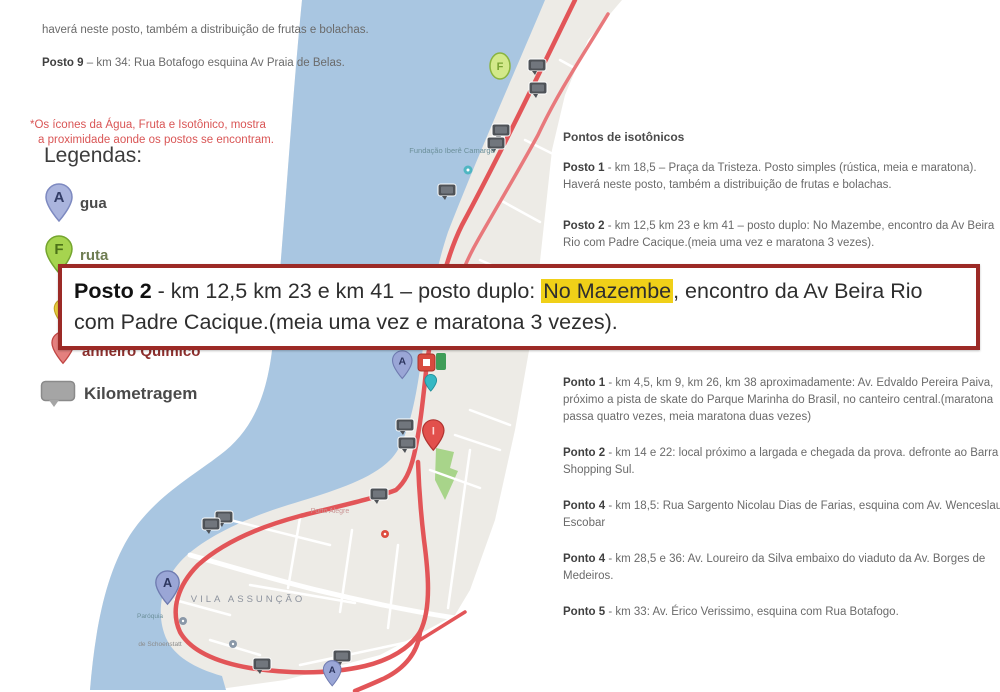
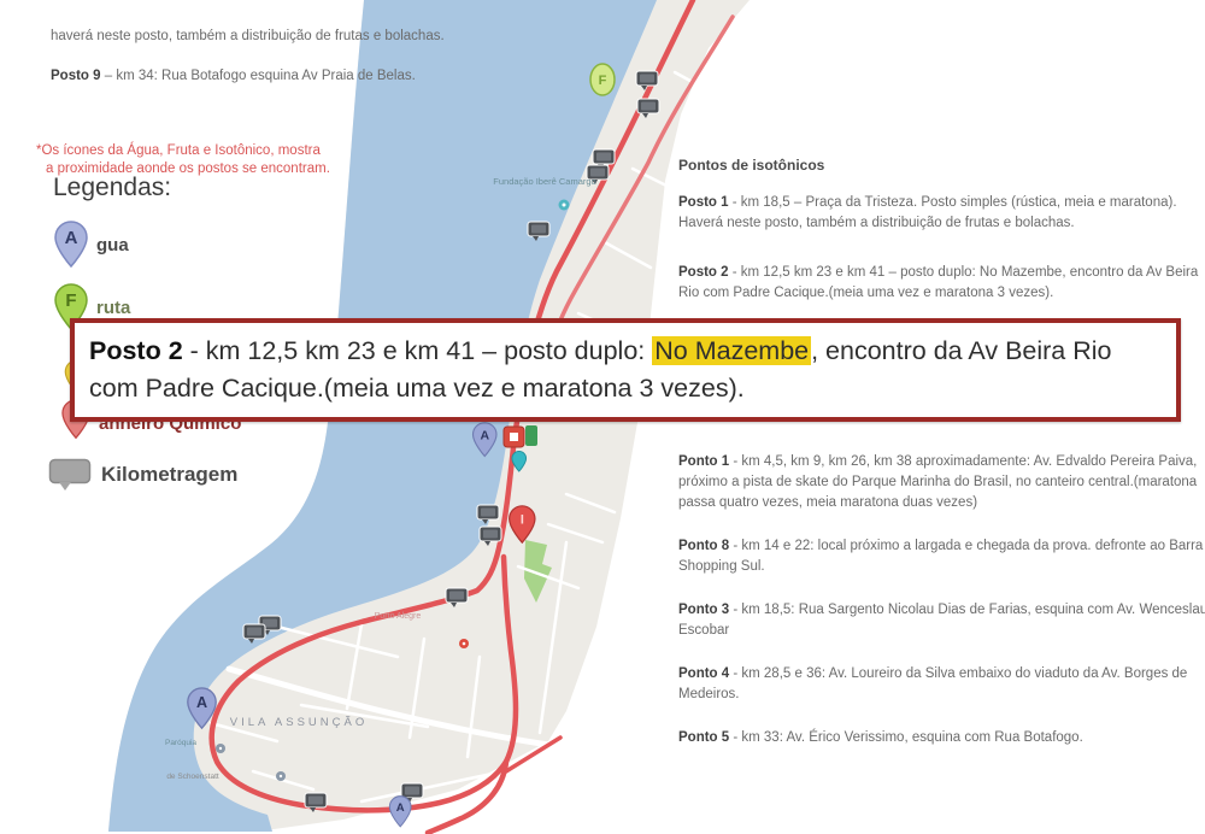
  F
  A
  I
  A
  A
  Fundação Iberê Camargo
  VILA ASSUNÇÃO
  haverá neste posto, também a distribuição de frutas e bolachas.
  Posto 9 – km 34: Rua Botafogo esquina Av Praia de Belas.
  *Os ícones da Água, Fruta e Isotônico, mostra
  a proximidade aonde os postos se encontram.
  Legendas:
  A
  gua
  F
  ruta
  anheiro Químico
  Kilometragem
  Posto 2 - km 12,5 km 23 e km 41 – posto duplo: No Mazembe, encontro da Av Beira Rio com Padre Cacique.(meia uma vez e maratona 3 vezes).
  Pontos de isotônicos
  Posto 1 - km 18,5 – Praça da Tristeza. Posto simples (rústica, meia e maratona). Haverá neste posto, também a distribuição de frutas e bolachas.
  Posto 2 - km 12,5 km 23 e km 41 – posto duplo: No Mazembe, encontro da Av Beira Rio com Padre Cacique.(meia uma vez e maratona 3 vezes).
  Ponto 1 - km 4,5, km 9, km 26, km 38 aproximadamente: Av. Edvaldo Pereira Paiva, próximo a pista de skate do Parque Marinha do Brasil, no canteiro central.(maratona passa quatro vezes, meia maratona duas vezes)
- Ponto 2 - km 14 e 22: local próximo a largada e chegada da prova. defronte ao Barra Shopping Sul.
+ Ponto 8 - km 14 e 22: local próximo a largada e chegada da prova. defronte ao Barra Shopping Sul.
- Ponto 4 - km 18,5: Rua Sargento Nicolau Dias de Farias, esquina com Av. Wenceslau Escobar
+ Ponto 3 - km 18,5: Rua Sargento Nicolau Dias de Farias, esquina com Av. Wenceslau Escobar
  Ponto 4 - km 28,5 e 36: Av. Loureiro da Silva embaixo do viaduto da Av. Borges de Medeiros.
  Ponto 5 - km 33: Av. Érico Verissimo, esquina com Rua Botafogo.
